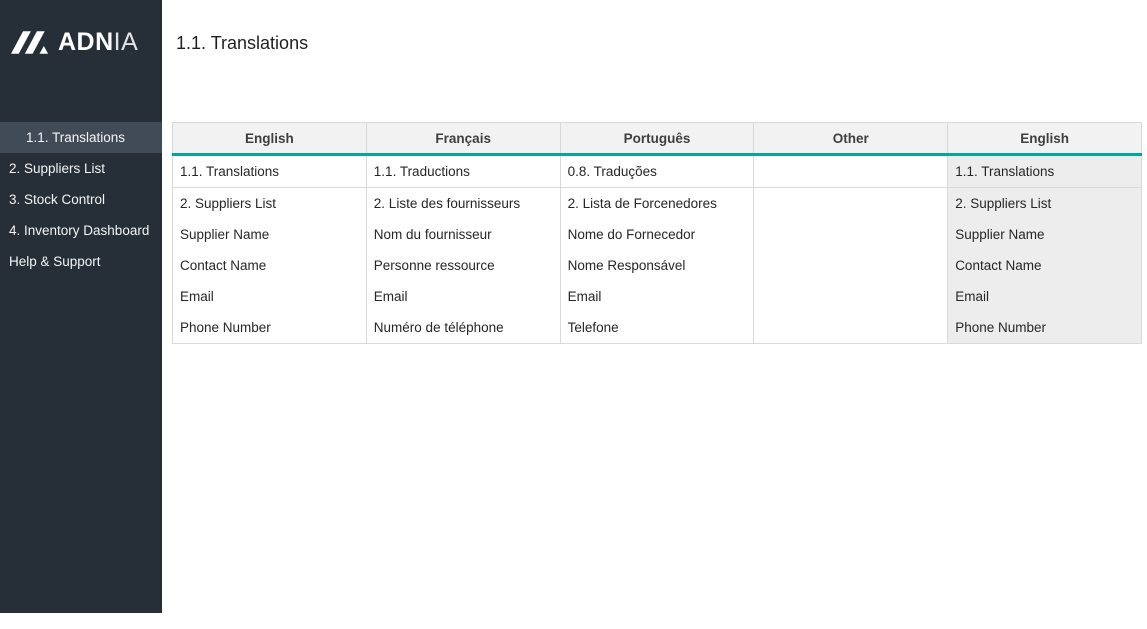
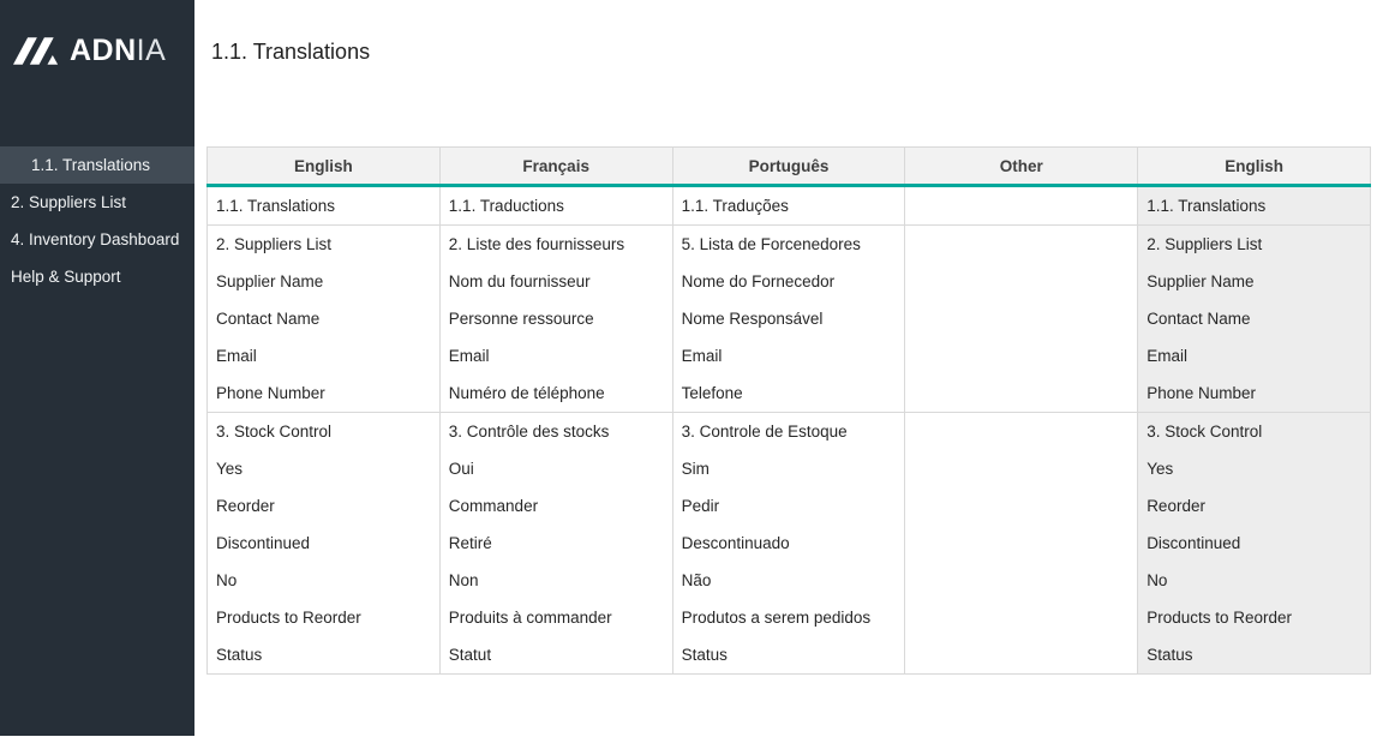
  ADNIA
  1.1. Translations
  2. Suppliers List
- 3. Stock Control
  4. Inventory Dashboard
  Help & Support
  1.1. Translations
  English	Français	Português	Other	English
- 1.1. Translations	1.1. Traductions	0.8. Traduções		1.1. Translations
+ 1.1. Translations	1.1. Traductions	1.1. Traduções		1.1. Translations
- 2. Suppliers ListSupplier NameContact NameEmailPhone Number	2. Liste des fournisseursNom du fournisseurPersonne ressourceEmailNuméro de téléphone	2. Lista de ForcenedoresNome do FornecedorNome ResponsávelEmailTelefone		2. Suppliers ListSupplier NameContact NameEmailPhone Number
+ 2. Suppliers ListSupplier NameContact NameEmailPhone Number	2. Liste des fournisseursNom du fournisseurPersonne ressourceEmailNuméro de téléphone	5. Lista de ForcenedoresNome do FornecedorNome ResponsávelEmailTelefone		2. Suppliers ListSupplier NameContact NameEmailPhone Number
+ 3. Stock ControlYesReorderDiscontinuedNoProducts to ReorderStatus	3. Contrôle des stocksOuiCommanderRetiréNonProduits à commanderStatut	3. Controle de EstoqueSimPedirDescontinuadoNãoProdutos a serem pedidosStatus		3. Stock ControlYesReorderDiscontinuedNoProducts to ReorderStatus
